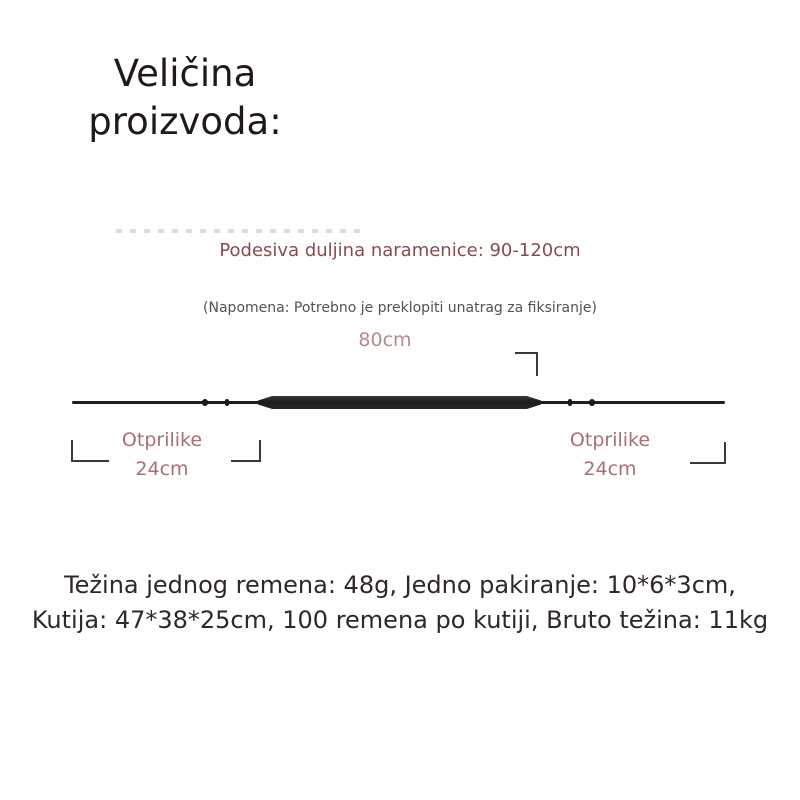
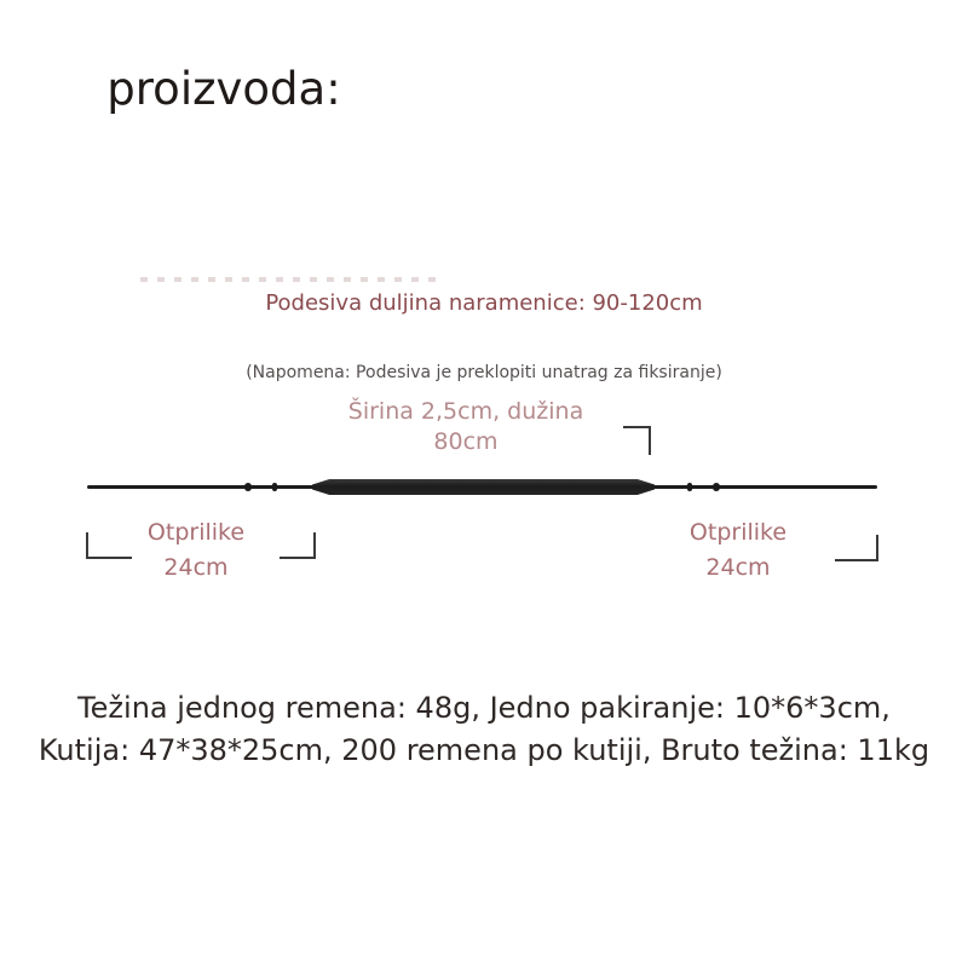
- Veličina
  proizvoda:
  Podesiva duljina naramenice: 90-120cm
- (Napomena: Potrebno je preklopiti unatrag za fiksiranje)
+ (Napomena: Podesiva je preklopiti unatrag za fiksiranje)
+ Širina 2,5cm, dužina
  80cm
  Otprilike
  24cm
  Otprilike
  24cm
- Težina jednog remena: 48g, Jedno pakiranje: 10*6*3cm, Kutija: 47*38*25cm, 100 remena po kutiji, Bruto težina: 11kg
+ Težina jednog remena: 48g, Jedno pakiranje: 10*6*3cm, Kutija: 47*38*25cm, 200 remena po kutiji, Bruto težina: 11kg
